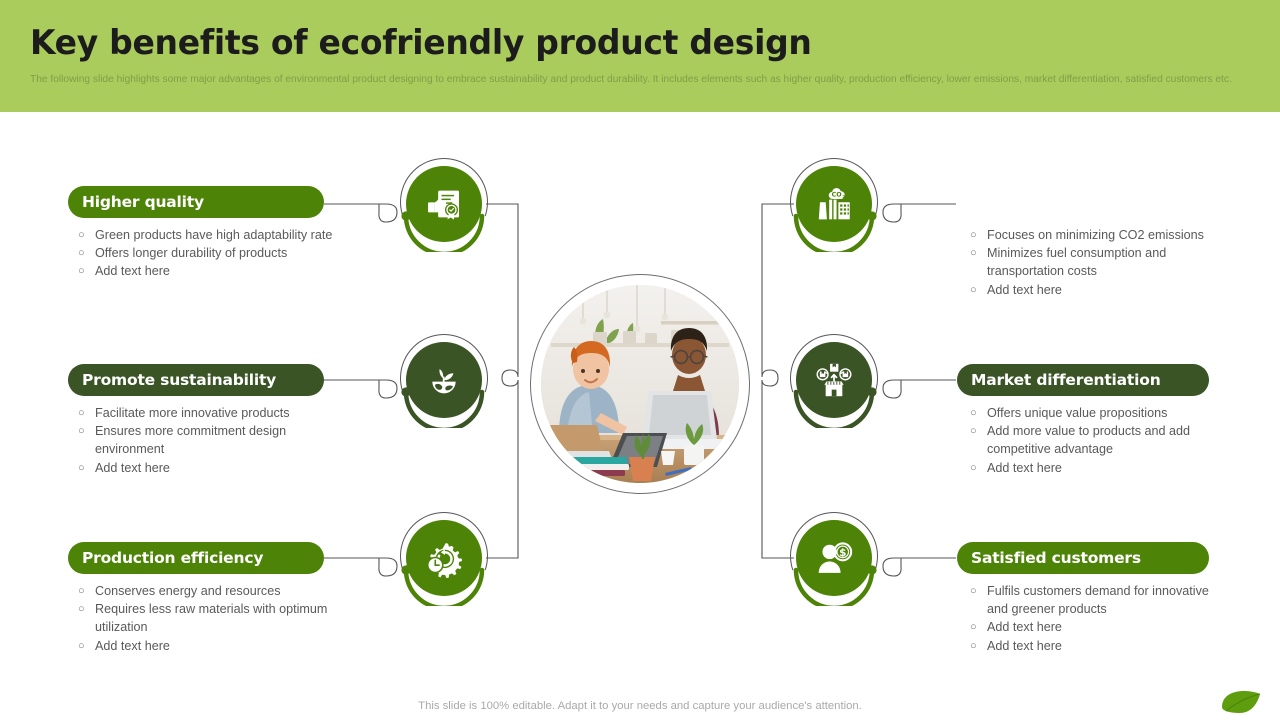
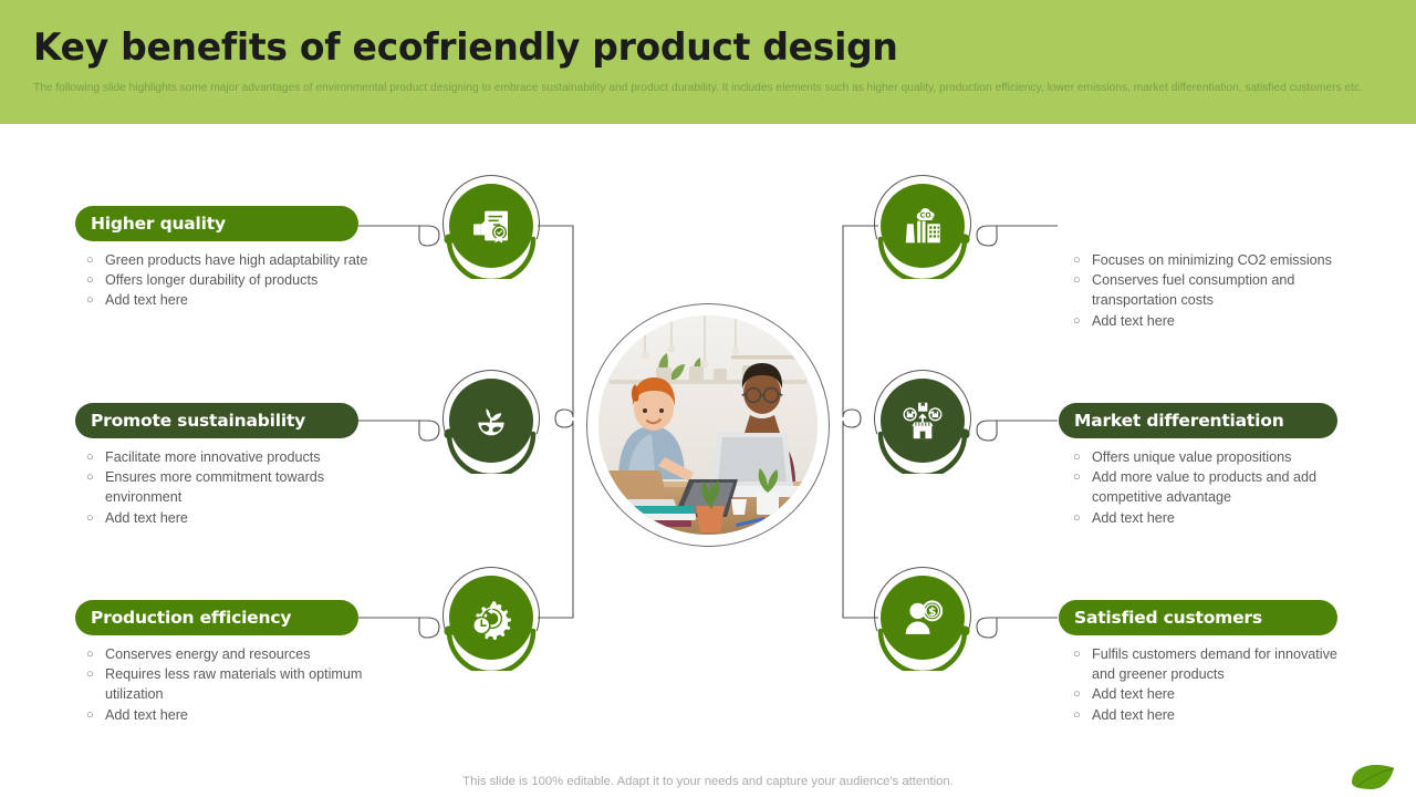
  Key benefits of ecofriendly product design
  The following slide highlights some major advantages of environmental product designing to embrace sustainability and product durability. It includes elements such as higher quality, production efficiency, lower emissions, market differentiation, satisfied customers etc.
  Higher quality
  ○
  Green products have high adaptability rate
  ○
  Offers longer durability of products
  ○
  Add text here
  Promote sustainability
  ○
  Facilitate more innovative products
  ○
- Ensures more commitment design environment
+ Ensures more commitment towards environment
  ○
  Add text here
  Production efficiency
  ○
  Conserves energy and resources
  ○
  Requires less raw materials with optimum utilization
  ○
  Add text here
  ○
  Focuses on minimizing CO2 emissions
  ○
- Minimizes fuel consumption and transportation costs
+ Conserves fuel consumption and transportation costs
  ○
  Add text here
  Market differentiation
  ○
  Offers unique value propositions
  ○
  Add more value to products and add competitive advantage
  ○
  Add text here
  Satisfied customers
  ○
  Fulfils customers demand for innovative and greener products
  ○
  Add text here
  ○
  Add text here
  $
  This slide is 100% editable. Adapt it to your needs and capture your audience's attention.
